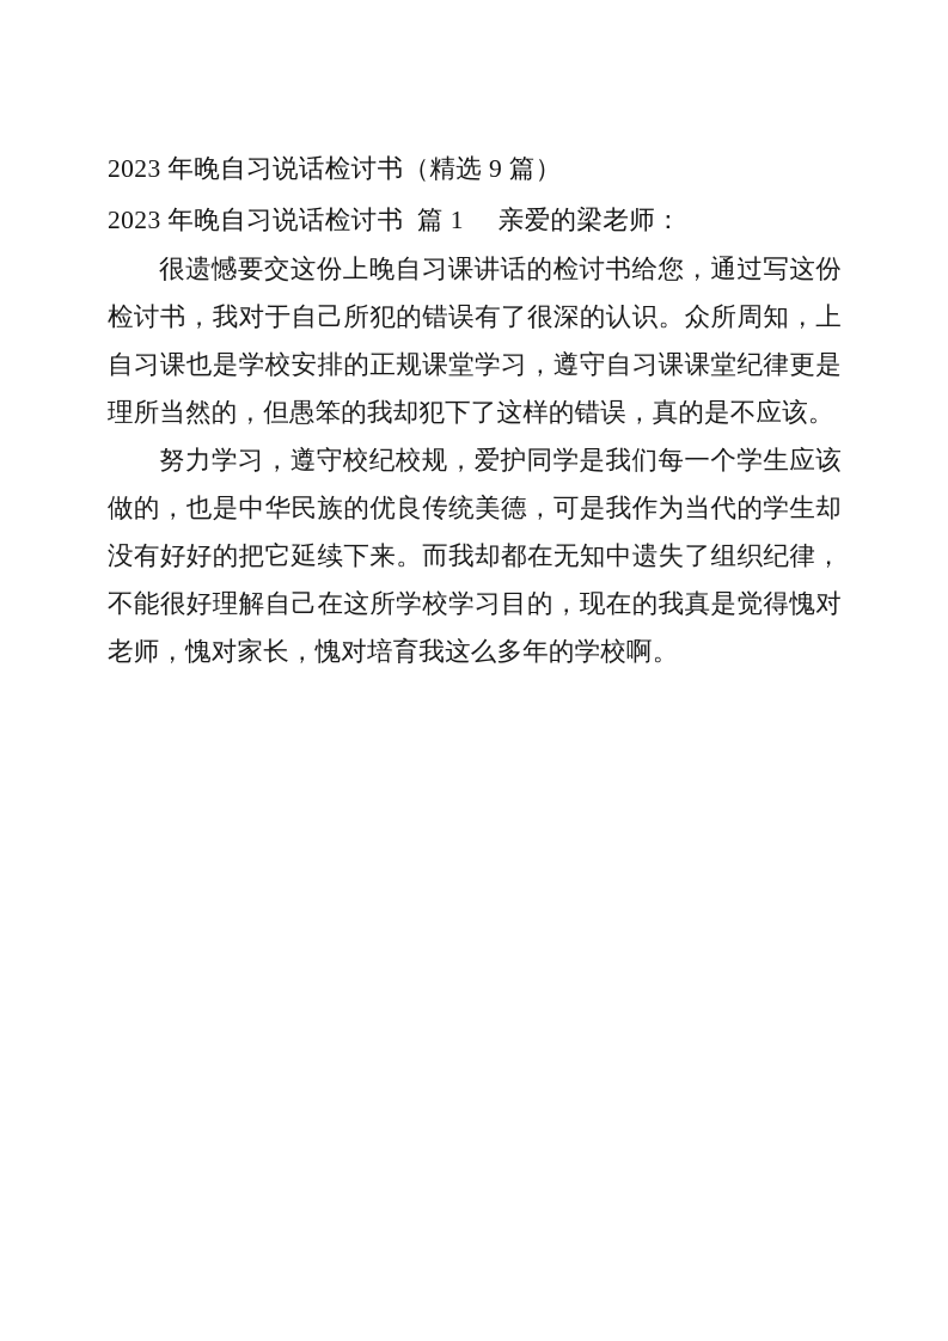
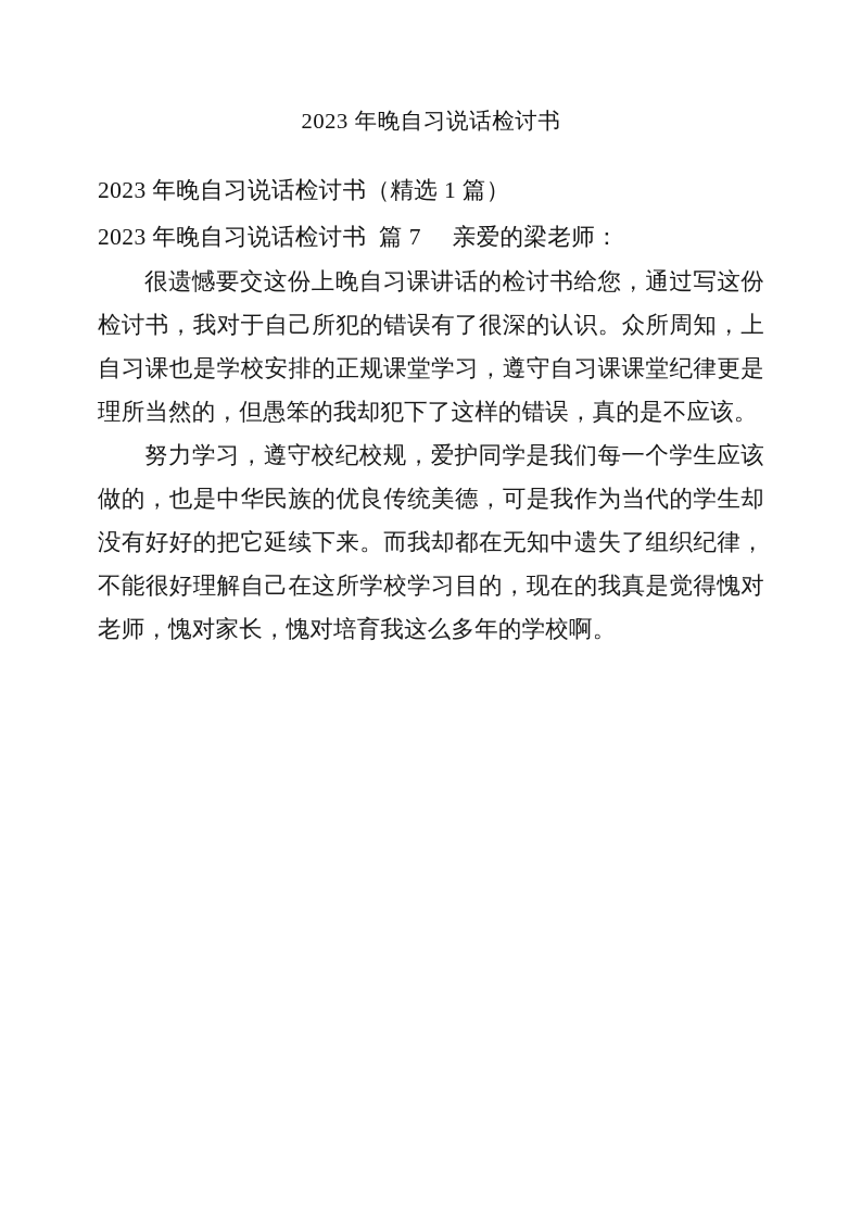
+ 2023 年晚自习说话检讨书
- 2023 年晚自习说话检讨书（精选 9 篇）
+ 2023 年晚自习说话检讨书（精选 1 篇）
- 2023 年晚自习说话检讨书 篇 1 亲爱的梁老师：
+ 2023 年晚自习说话检讨书 篇 7 亲爱的梁老师：
  很遗憾要交这份上晚自习课讲话的检讨书给您，通过写这份检讨书，我对于自己所犯的错误有了很深的认识。众所周知，上自习课也是学校安排的正规课堂学习，遵守自习课课堂纪律更是理所当然的，但愚笨的我却犯下了这样的错误，真的是不应该。
  努力学习，遵守校纪校规，爱护同学是我们每一个学生应该做的，也是中华民族的优良传统美德，可是我作为当代的学生却没有好好的把它延续下来。而我却都在无知中遗失了组织纪律，不能很好理解自己在这所学校学习目的，现在的我真是觉得愧对老师，愧对家长，愧对培育我这么多年的学校啊。
